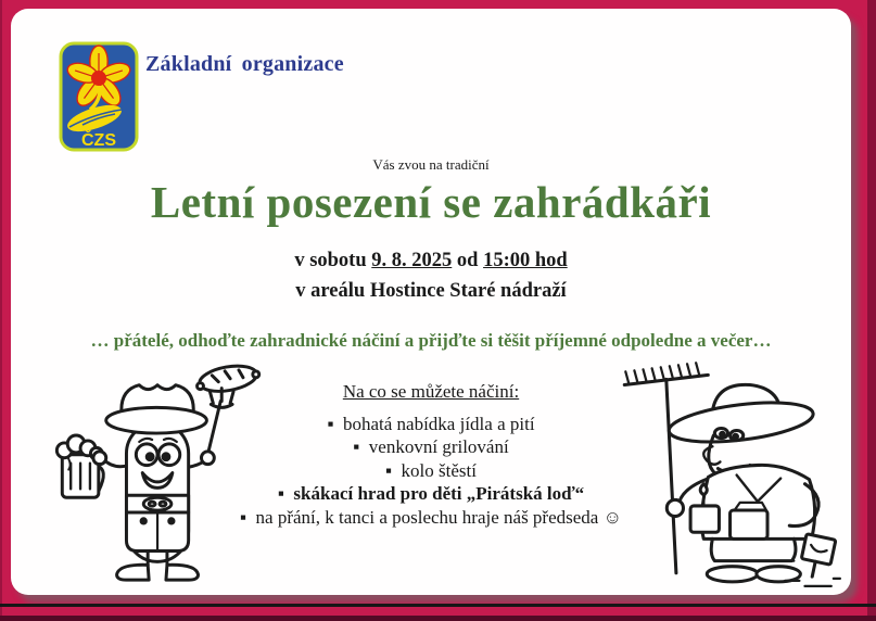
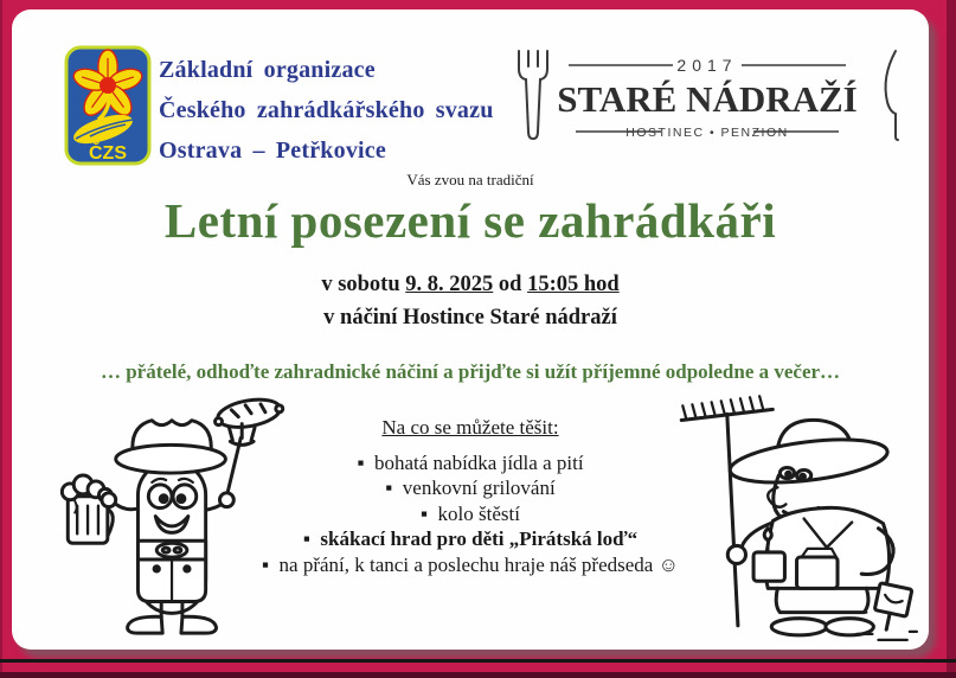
  ČZS
  Základní organizace
+ Českého zahrádkářského svazu
+ Ostrava – Petřkovice
+ 2017
+ STARÉ NÁDRAŽÍ
+ HOSTINEC • PENZION
  Vás zvou na tradiční
  Letní posezení se zahrádkáři
- v sobotu 9. 8. 2025 od 15:00 hod
+ v sobotu 9. 8. 2025 od 15:05 hod
- v areálu Hostince Staré nádraží
+ v náčiní Hostince Staré nádraží
- … přátelé, odhoďte zahradnické náčiní a přijďte si těšit příjemné odpoledne a večer…
+ … přátelé, odhoďte zahradnické náčiní a přijďte si užít příjemné odpoledne a večer…
- Na co se můžete náčiní:
+ Na co se můžete těšit:
  ▪ bohatá nabídka jídla a pití
  ▪ venkovní grilování
  ▪ kolo štěstí
  ▪ skákací hrad pro děti „Pirátská loď“
  ▪ na přání, k tanci a poslechu hraje náš předseda ☺
